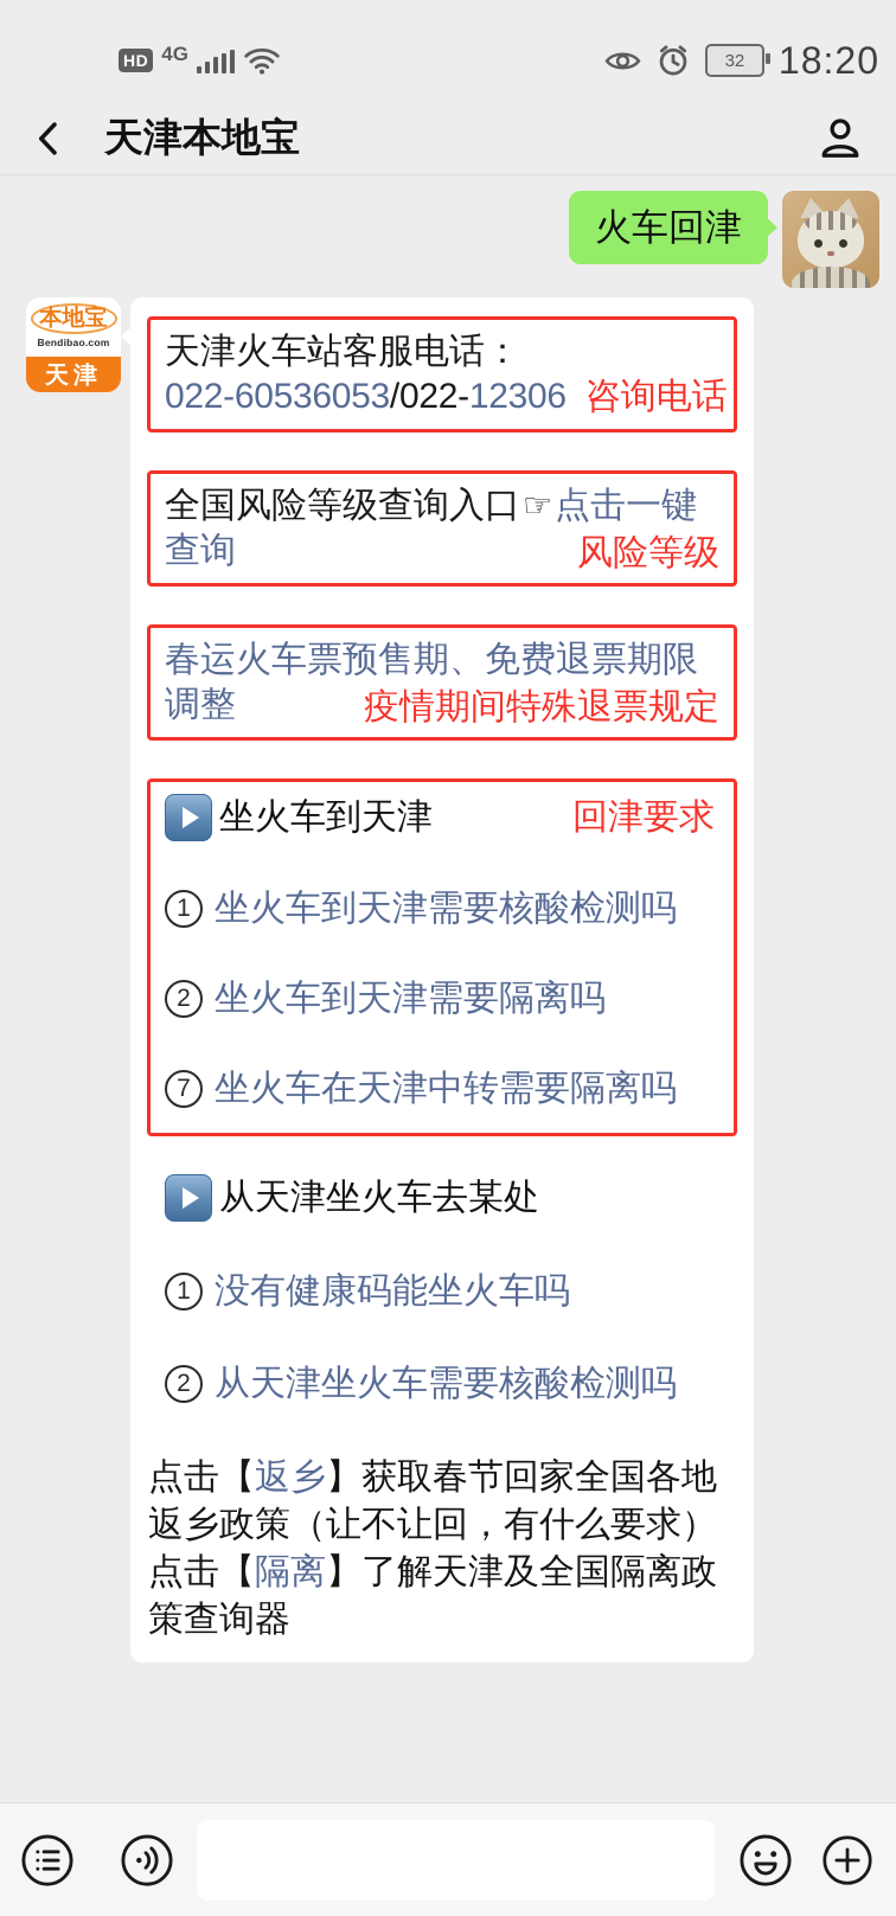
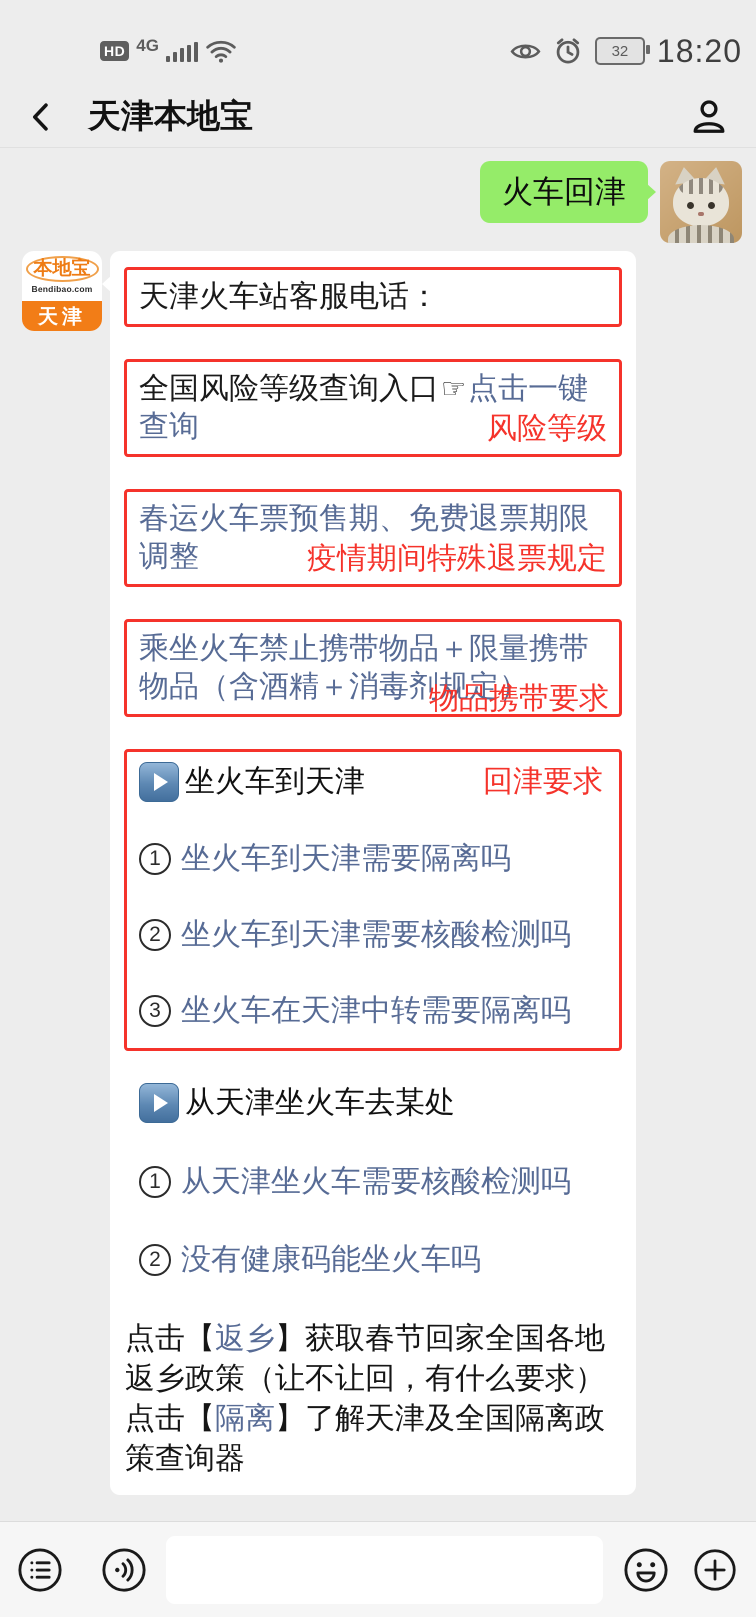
  HD
  4G
  32
  18:20
  天津本地宝
  火车回津
  本地宝
  Bendibao.com
  天津
  天津火车站客服电话：
- 022-60536053/022-12306 咨询电话
  全国风险等级查询入口☞点击一键查询
  风险等级
  春运火车票预售期、免费退票期限调整
  疫情期间特殊退票规定
+ 乘坐火车禁止携带物品＋限量携带物品（含酒精＋消毒剂规定）
+ 物品携带要求
  坐火车到天津
  回津要求
  1
- 坐火车到天津需要核酸检测吗
+ 坐火车到天津需要隔离吗
  2
- 坐火车到天津需要隔离吗
+ 坐火车到天津需要核酸检测吗
- 7
+ 3
  坐火车在天津中转需要隔离吗
  从天津坐火车去某处
  1
- 没有健康码能坐火车吗
+ 从天津坐火车需要核酸检测吗
  2
- 从天津坐火车需要核酸检测吗
+ 没有健康码能坐火车吗
  点击【返乡】获取春节回家全国各地返乡政策（让不让回，有什么要求）
  点击【隔离】了解天津及全国隔离政策查询器
